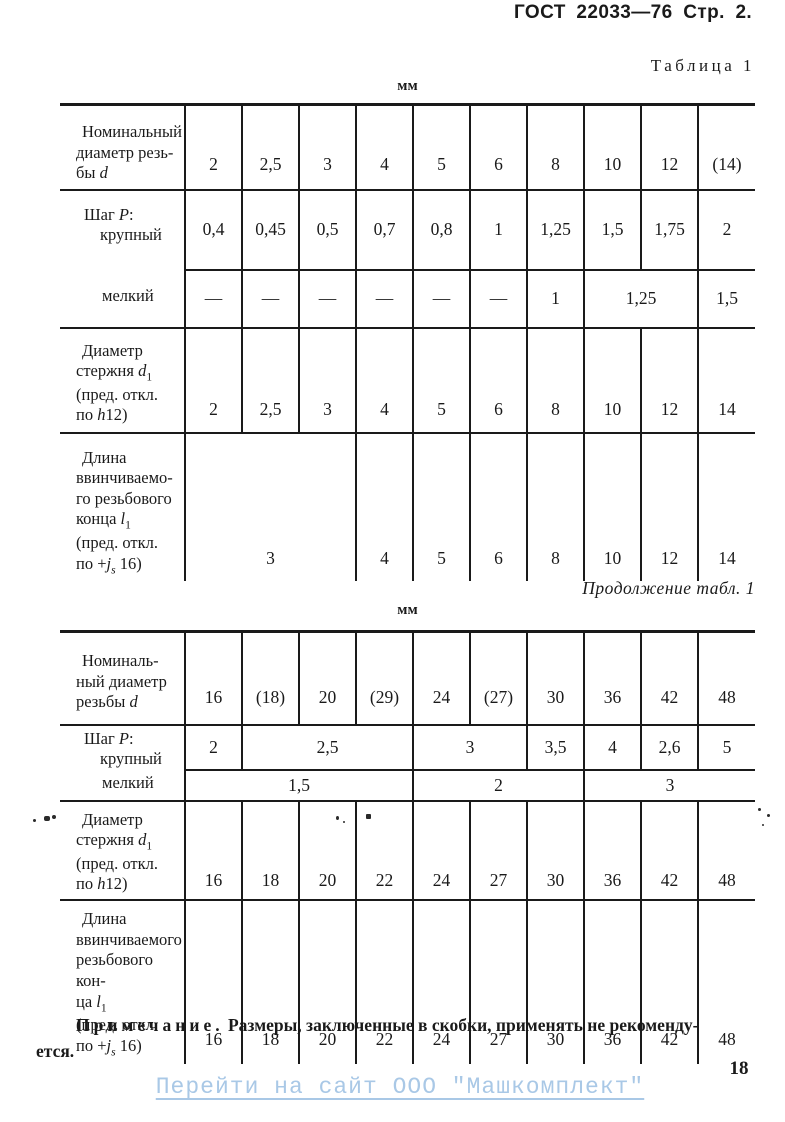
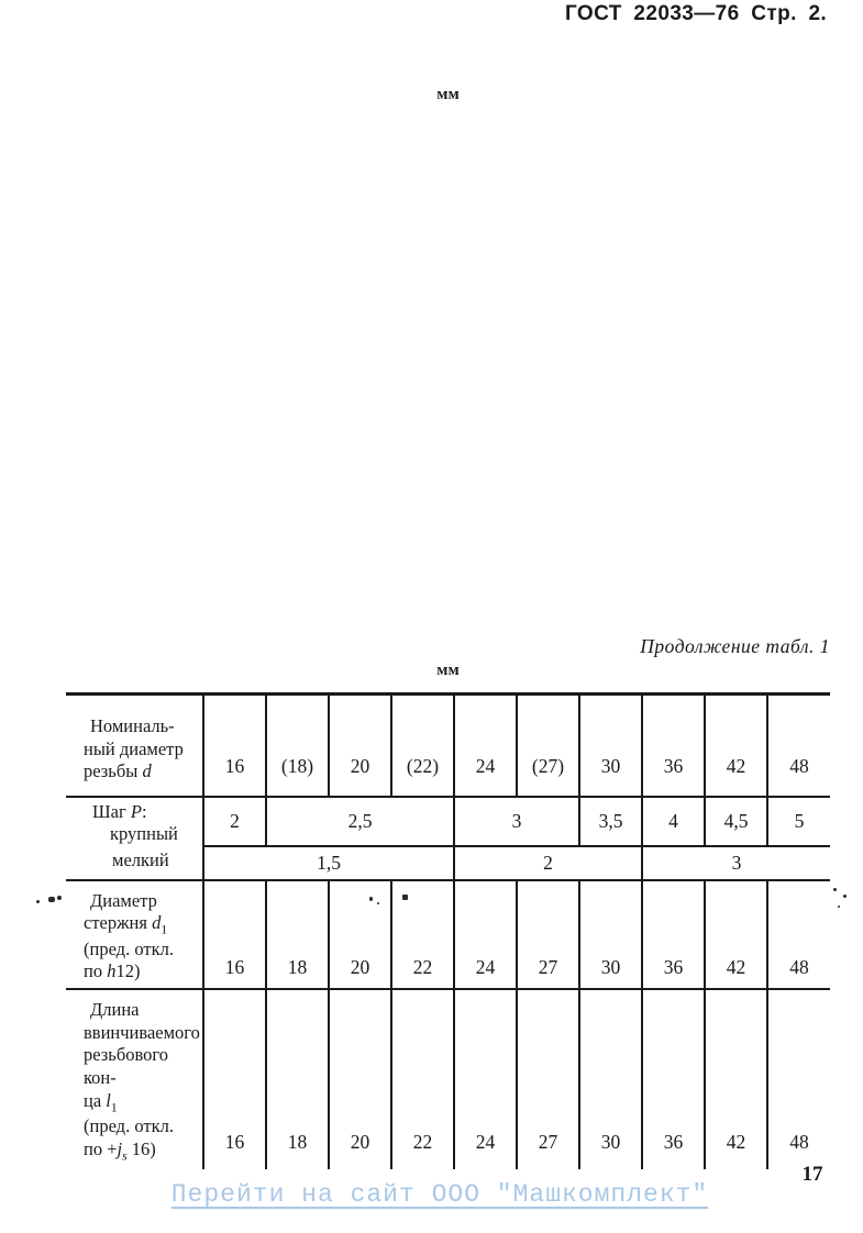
  ГОСТ 22033—76 Стр. 2.
- Таблица 1
  мм
- Номинальныйдиаметр резь-бы d	2	2,5	3	4	5	6	8	10	12	(14)
- Шаг P:крупный мелкий	0,4	0,45	0,5	0,7	0,8	1	1,25	1,5	1,75	2
- —	—	—	—	—	—	1	1,25	1,5
- Диаметрстержня d1(пред. откл.по h12)	2	2,5	3	4	5	6	8	10	12	14
- Длинаввинчиваемо-го резьбовогоконца l1(пред. откл.по +js 16)	3	4	5	6	8	10	12	14
  Продолжение табл. 1
  мм
- Номиналь-ный диаметррезьбы d	16	(18)	20	(29)	24	(27)	30	36	42	48
+ Номиналь-ный диаметррезьбы d	16	(18)	20	(22)	24	(27)	30	36	42	48
- Шаг P:крупный мелкий	2	2,5	3	3,5	4	2,6	5
+ Шаг P:крупный мелкий	2	2,5	3	3,5	4	4,5	5
  1,5	2	3
  Диаметрстержня d1(пред. откл.по h12)	16	18	20	22	24	27	30	36	42	48
  Длинаввинчиваемогорезьбового кон-ца l1(пред. откл.по +js 16)	16	18	20	22	24	27	30	36	42	48
- Примечание. Размеры, заключенные в скобки, применять не рекоменду-
- ется.
- 18
+ 17
  Перейти на сайт ООО "Машкомплект"
